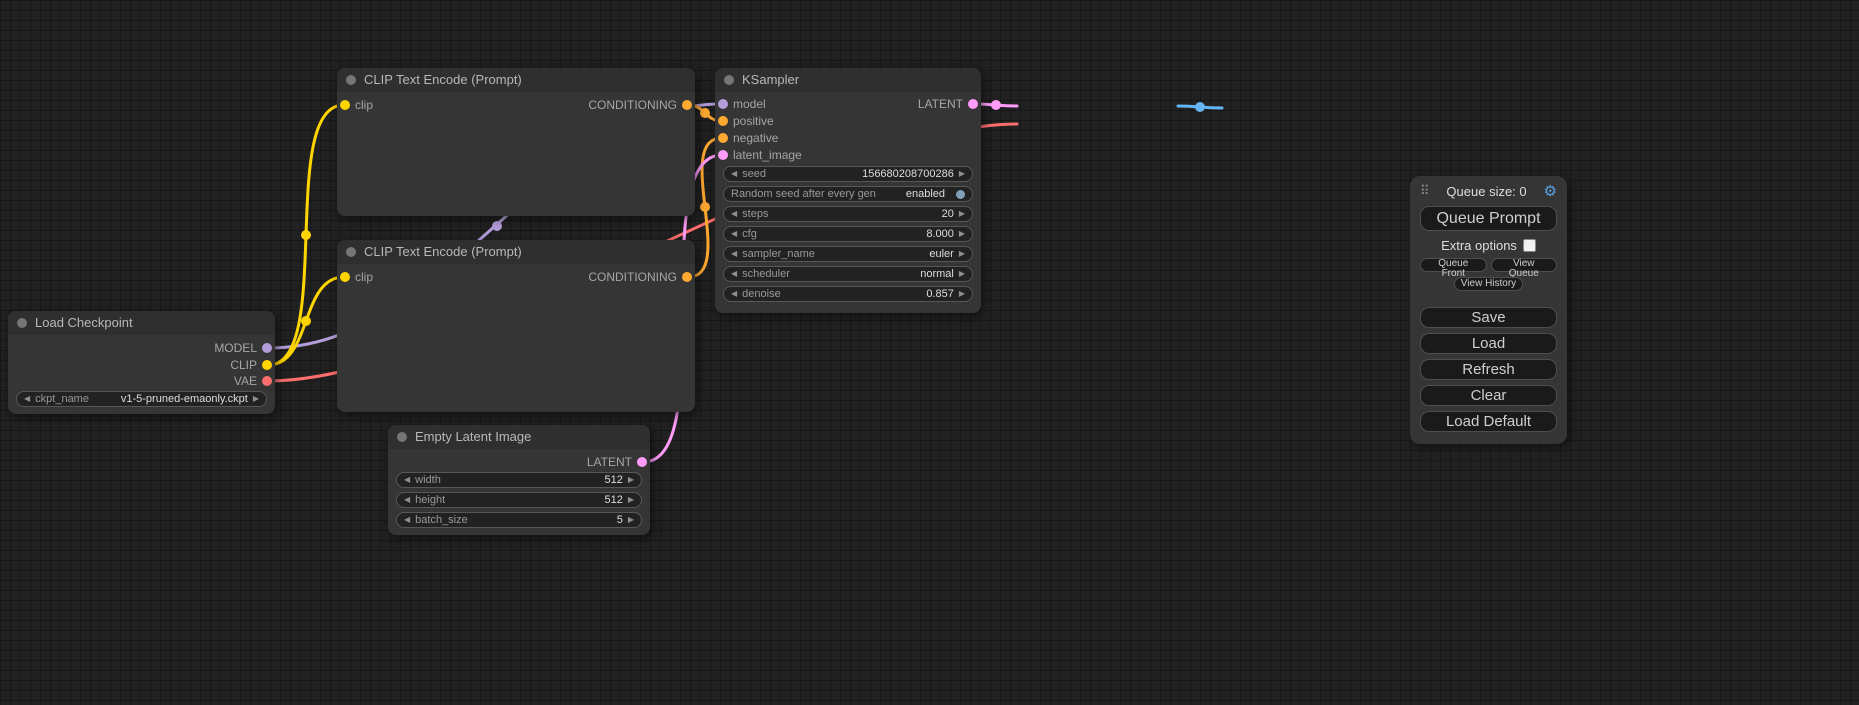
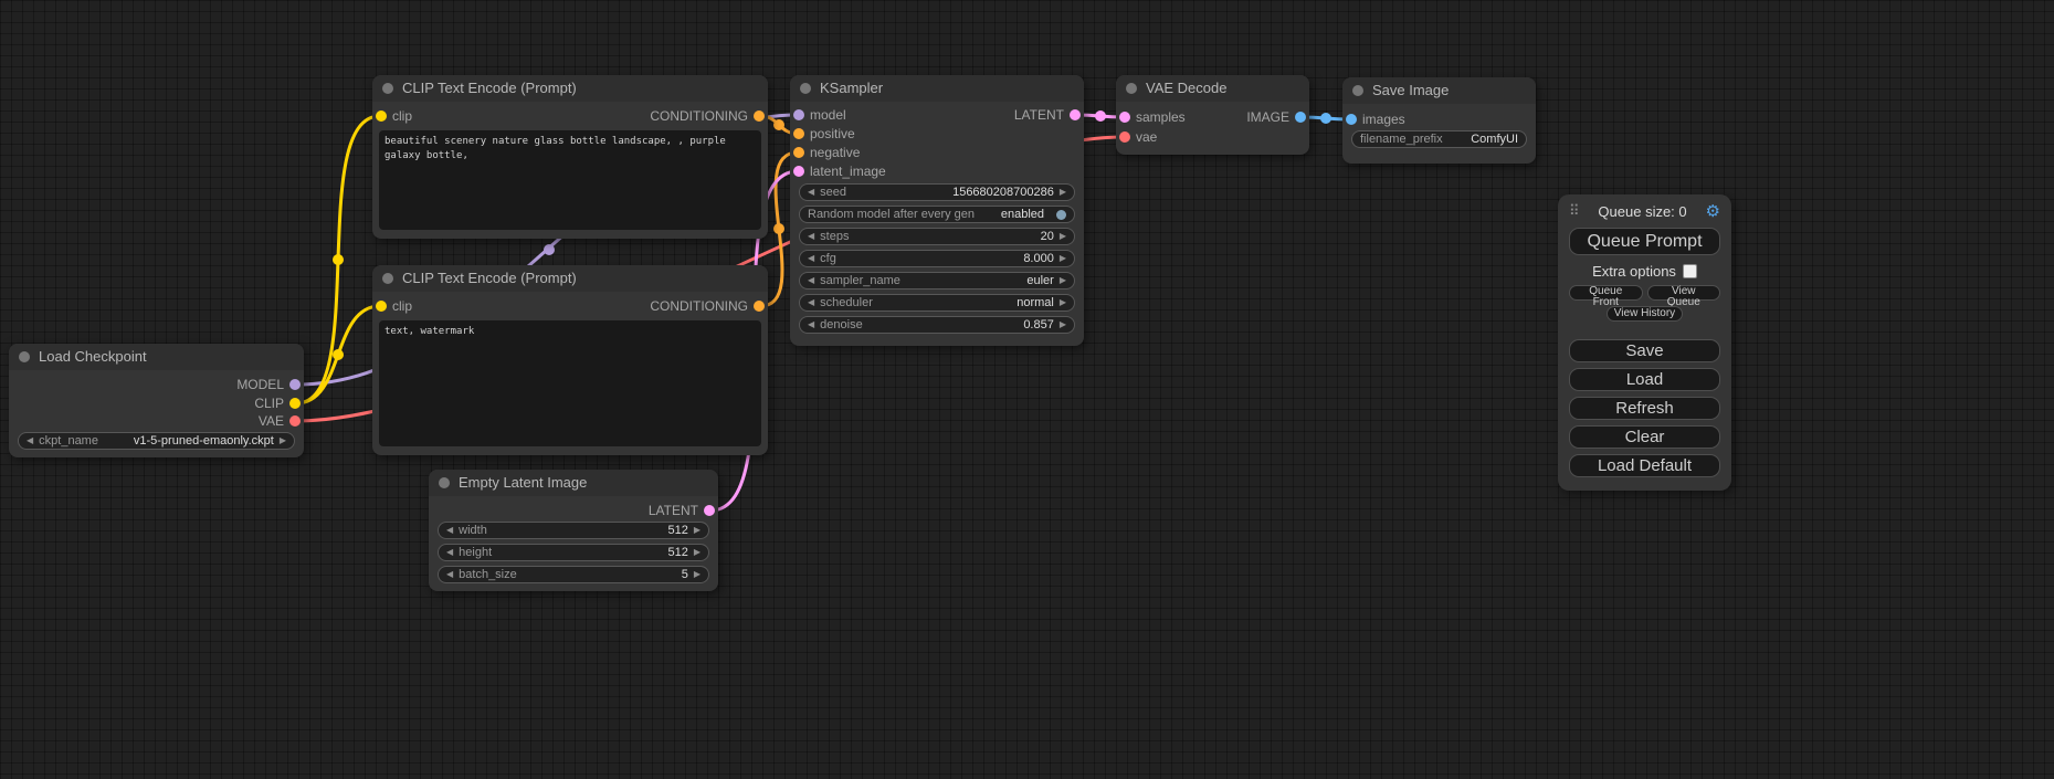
  Load Checkpoint
  MODEL
  CLIP
  VAE
  ◀
  ckpt_name
  v1-5-pruned-emaonly.ckpt
  ▶
  CLIP Text Encode (Prompt)
  clip
  CONDITIONING
+ beautiful scenery nature glass bottle landscape, , purple galaxy bottle,
  CLIP Text Encode (Prompt)
  clip
  CONDITIONING
+ text, watermark
  Empty Latent Image
  LATENT
  ◀
  width
  512
  ▶
  ◀
  height
  512
  ▶
  ◀
  batch_size
  5
  ▶
  KSampler
  model
  LATENT
  positive
  negative
  latent_image
  ◀
  seed
  156680208700286
  ▶
- Random seed after every gen
+ Random model after every gen
  enabled
  ◀
  steps
  20
  ▶
  ◀
  cfg
  8.000
  ▶
  ◀
  sampler_name
  euler
  ▶
  ◀
  scheduler
  normal
  ▶
  ◀
  denoise
  0.857
  ▶
+ VAE Decode
+ samples
+ IMAGE
+ vae
+ Save Image
+ images
+ filename_prefix
+ ComfyUI
  ⠿
  Queue size: 0
  ⚙
  Queue Prompt
  Extra options
  Queue Front
  View Queue
  View History
  Save
  Load
  Refresh
  Clear
  Load Default
